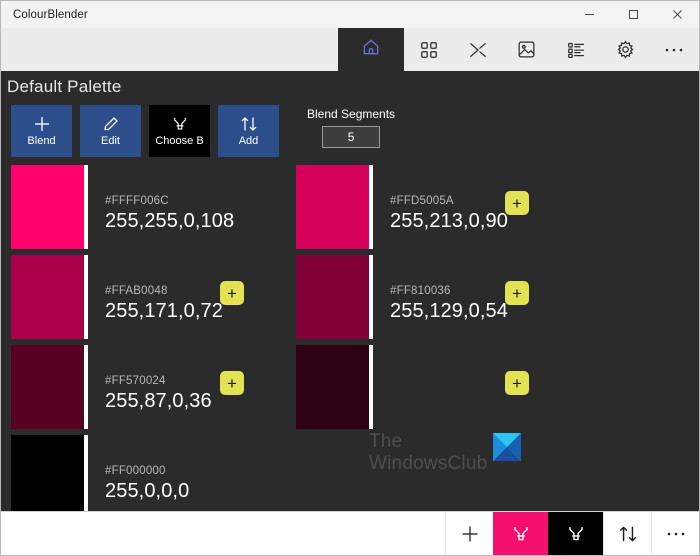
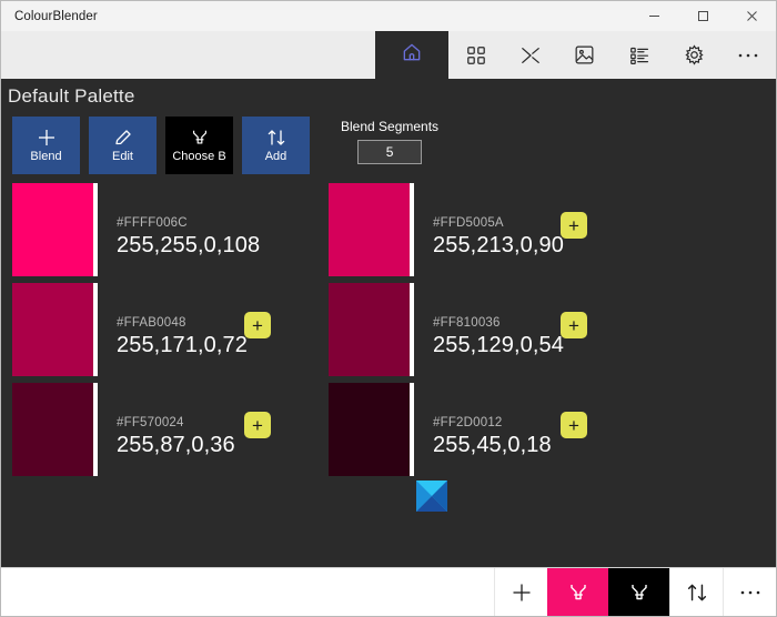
  ColourBlender
  Default Palette
  Blend
  Edit
  Choose B
  Add
  Blend Segments
  5
  #FFFF006C
  255,255,0,108
  #FFD5005A
  255,213,0,90
  +
  #FFAB0048
  255,171,0,72
  +
  #FF810036
  255,129,0,54
  +
  #FF570024
  255,87,0,36
  +
+ #FF2D0012
+ 255,45,0,18
  +
- #FF000000
- 255,0,0,0
- The
- WindowsClub
